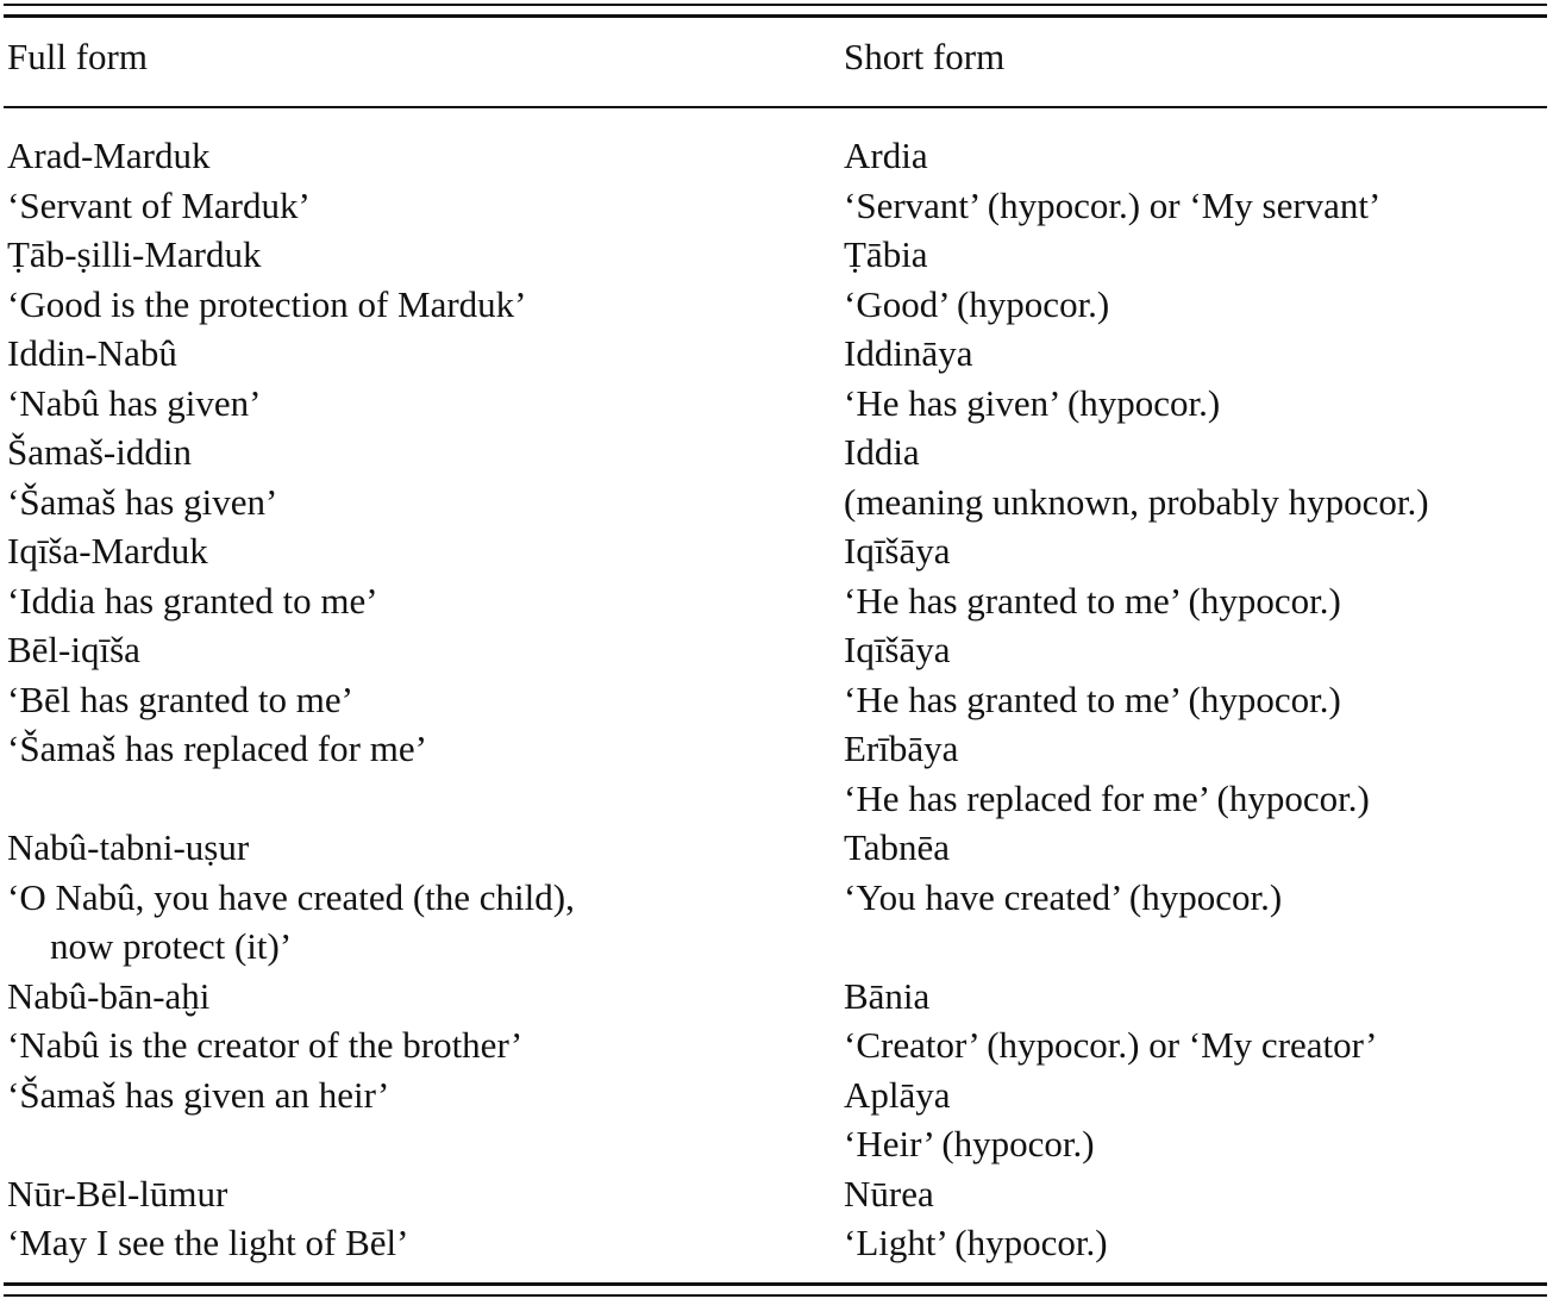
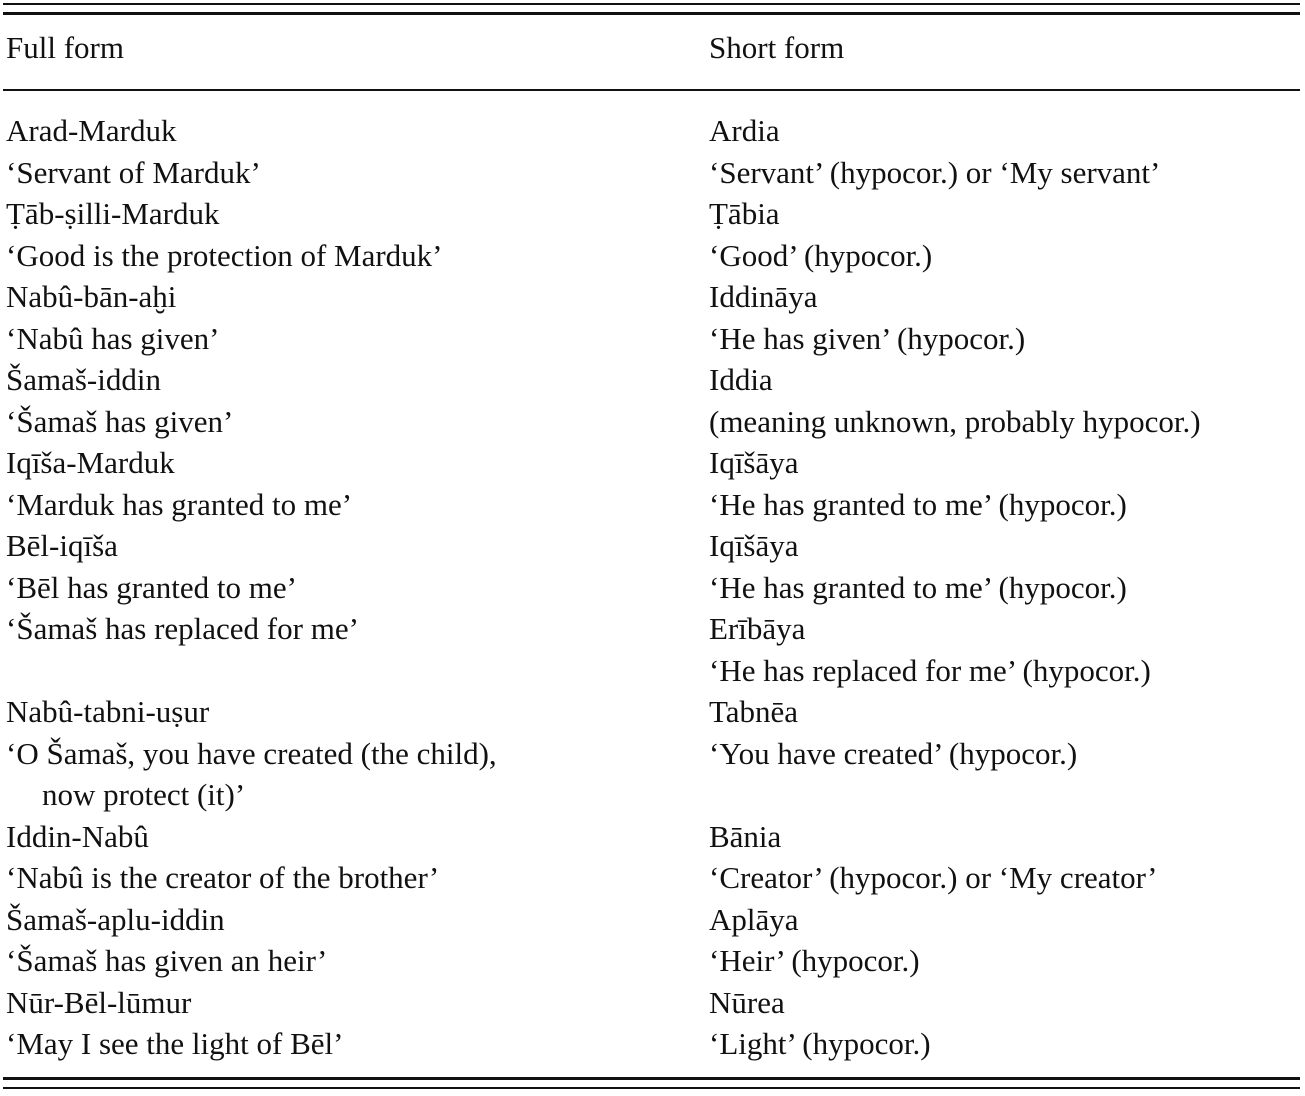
  Full form
  Short form
  Arad-Marduk
  ‘Servant of Marduk’
  Ardia
  ‘Servant’ (hypocor.) or ‘My servant’
  Ṭāb-ṣilli-Marduk
  ‘Good is the protection of Marduk’
  Ṭābia
  ‘Good’ (hypocor.)
- Iddin-Nabû
+ Nabû-bān-aḫi
  ‘Nabû has given’
  Iddināya
  ‘He has given’ (hypocor.)
  Šamaš-iddin
  ‘Šamaš has given’
  Iddia
  (meaning unknown, probably hypocor.)
  Iqīša-Marduk
- ‘Iddia has granted to me’
+ ‘Marduk has granted to me’
  Iqīšāya
  ‘He has granted to me’ (hypocor.)
  Bēl-iqīša
  ‘Bēl has granted to me’
  Iqīšāya
  ‘He has granted to me’ (hypocor.)
  ‘Šamaš has replaced for me’
  Erībāya
  ‘He has replaced for me’ (hypocor.)
  Nabû-tabni-uṣur
- ‘O Nabû, you have created (the child),
+ ‘O Šamaš, you have created (the child),
  now protect (it)’
  Tabnēa
  ‘You have created’ (hypocor.)
- Nabû-bān-aḫi
+ Iddin-Nabû
  ‘Nabû is the creator of the brother’
  Bānia
  ‘Creator’ (hypocor.) or ‘My creator’
+ Šamaš-aplu-iddin
  ‘Šamaš has given an heir’
  Aplāya
  ‘Heir’ (hypocor.)
  Nūr-Bēl-lūmur
  ‘May I see the light of Bēl’
  Nūrea
  ‘Light’ (hypocor.)
